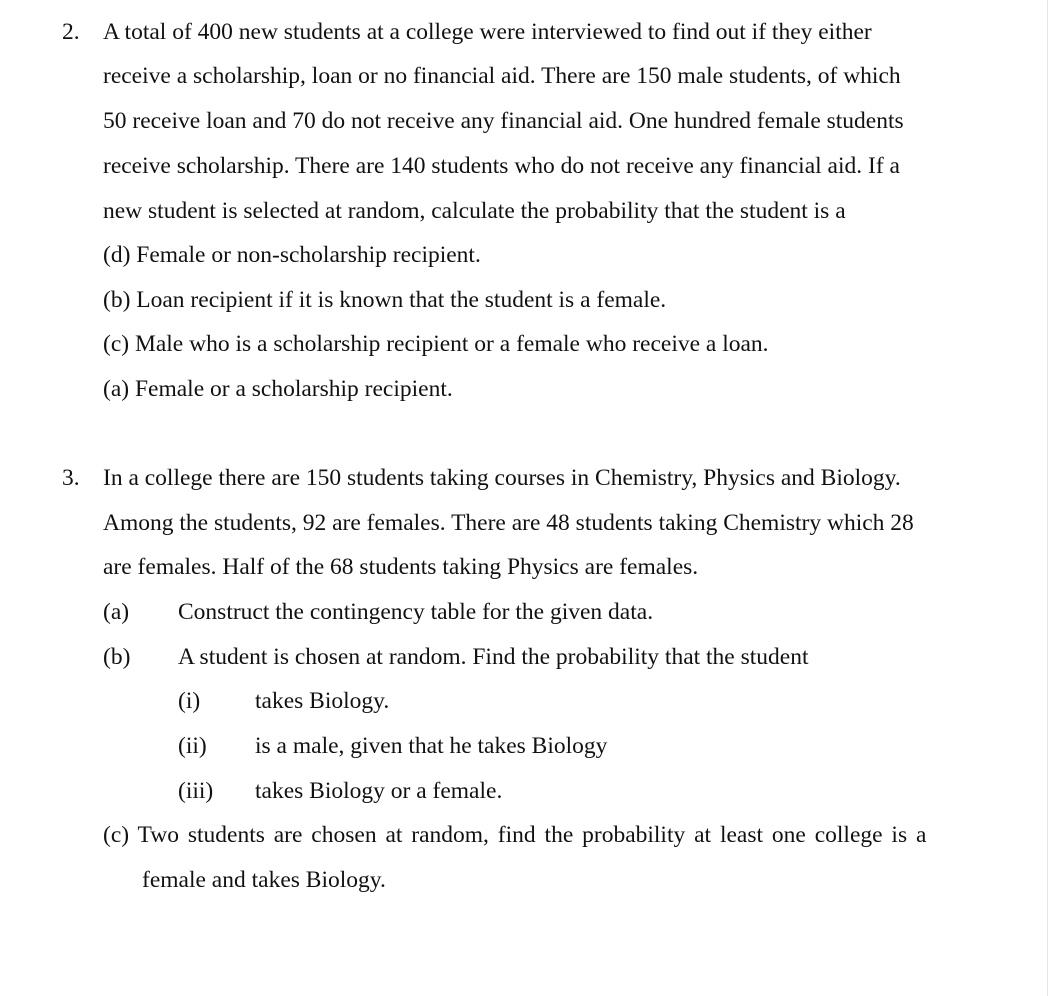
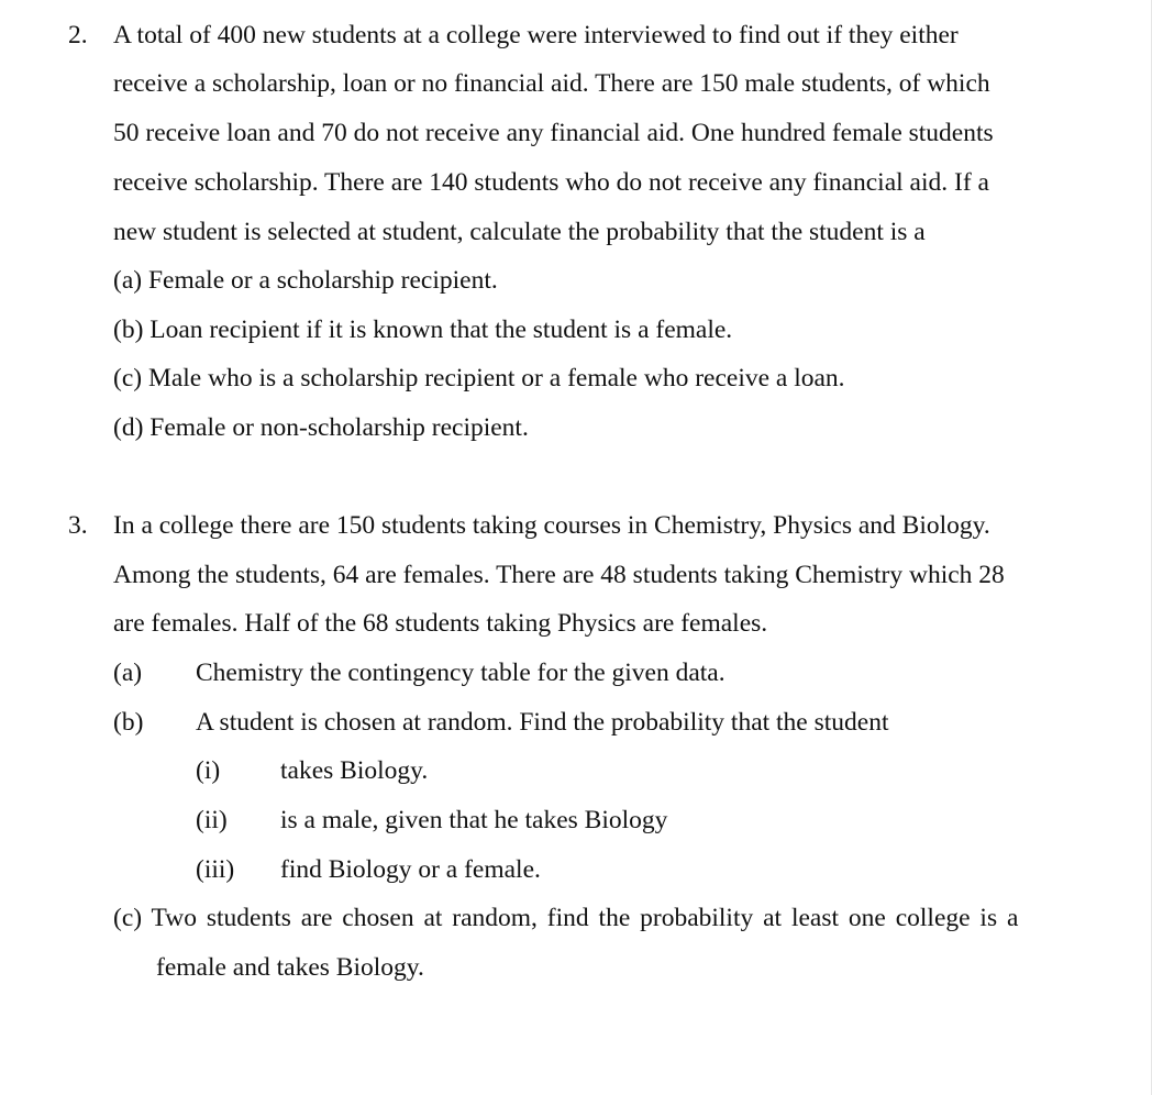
  2.
  A total of 400 new students at a college were interviewed to find out if they either
  receive a scholarship, loan or no financial aid. There are 150 male students, of which
  50 receive loan and 70 do not receive any financial aid. One hundred female students
  receive scholarship. There are 140 students who do not receive any financial aid. If a
- new student is selected at random, calculate the probability that the student is a
+ new student is selected at student, calculate the probability that the student is a
- (d) Female or non-scholarship recipient.
+ (a) Female or a scholarship recipient.
  (b) Loan recipient if it is known that the student is a female.
  (c) Male who is a scholarship recipient or a female who receive a loan.
- (a) Female or a scholarship recipient.
+ (d) Female or non-scholarship recipient.
  3.
  In a college there are 150 students taking courses in Chemistry, Physics and Biology.
- Among the students, 92 are females. There are 48 students taking Chemistry which 28
+ Among the students, 64 are females. There are 48 students taking Chemistry which 28
  are females. Half of the 68 students taking Physics are females.
  (a)
- Construct the contingency table for the given data.
+ Chemistry the contingency table for the given data.
  (b)
  A student is chosen at random. Find the probability that the student
  (i)
  takes Biology.
  (ii)
  is a male, given that he takes Biology
  (iii)
- takes Biology or a female.
+ find Biology or a female.
  (c) Two students are chosen at random, find the probability at least one college is a
  female and takes Biology.
